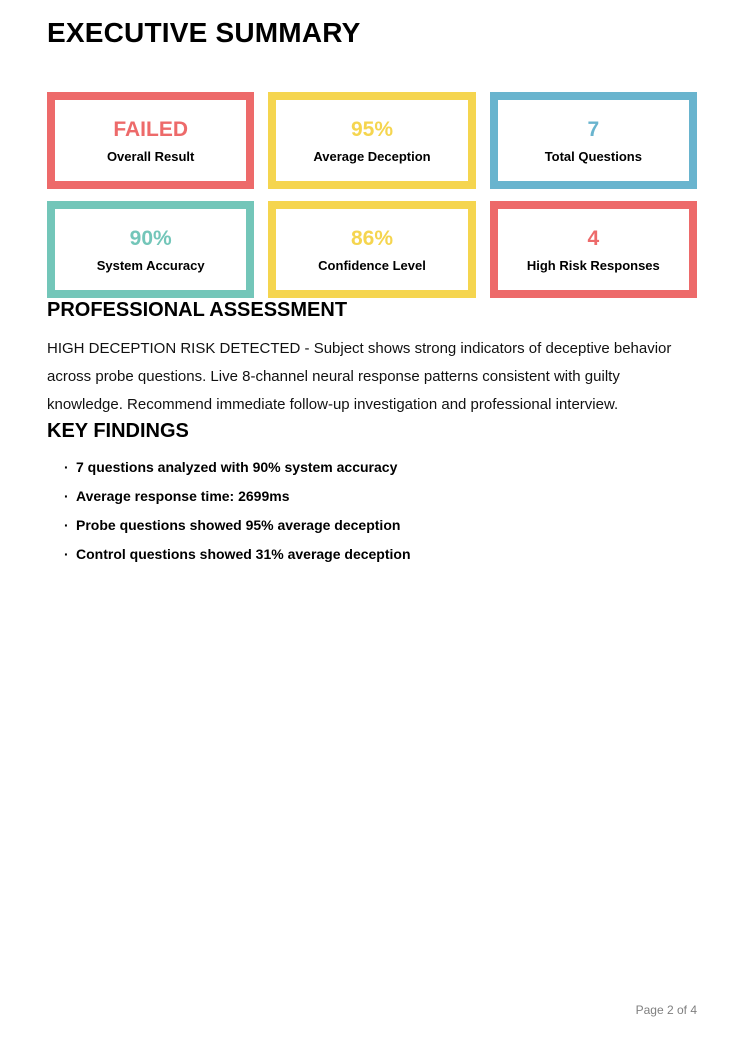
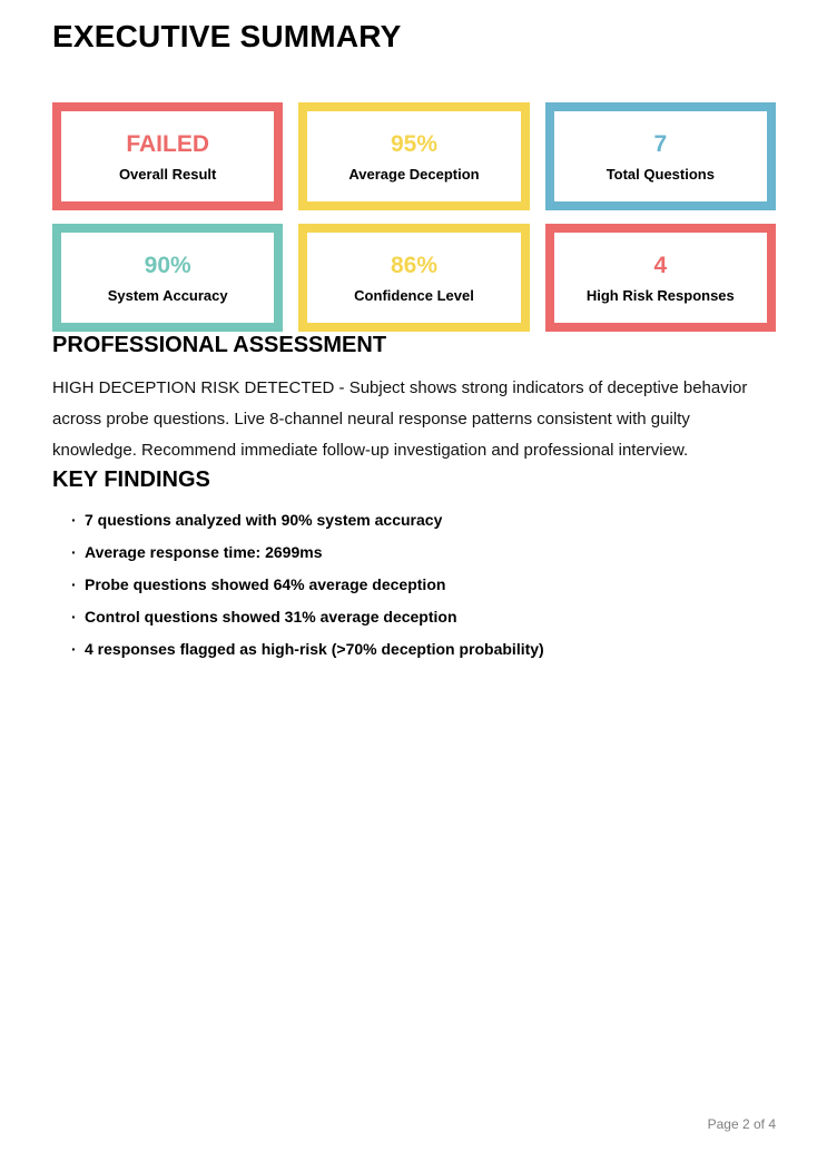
  EXECUTIVE SUMMARY
  FAILED
  Overall Result
  95%
  Average Deception
  7
  Total Questions
  90%
  System Accuracy
  86%
  Confidence Level
  4
  High Risk Responses
  PROFESSIONAL ASSESSMENT
  HIGH DECEPTION RISK DETECTED - Subject shows strong indicators of deceptive behavior across probe questions. Live 8-channel neural response patterns consistent with guilty knowledge. Recommend immediate follow-up investigation and professional interview.
  KEY FINDINGS
  7 questions analyzed with 90% system accuracy
  Average response time: 2699ms
- Probe questions showed 95% average deception
+ Probe questions showed 64% average deception
  Control questions showed 31% average deception
+ 4 responses flagged as high-risk (>70% deception probability)
  Page 2 of 4
